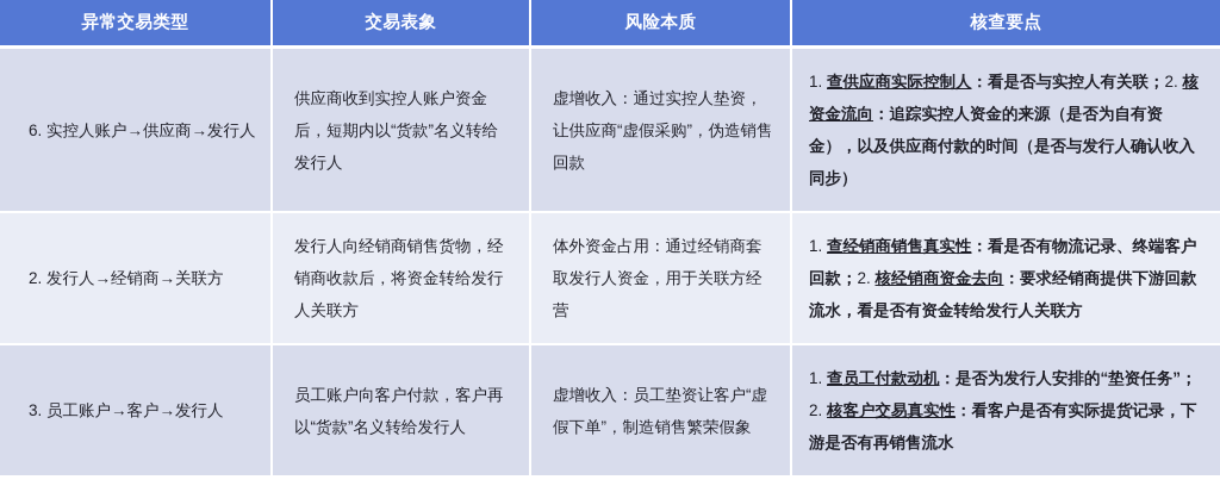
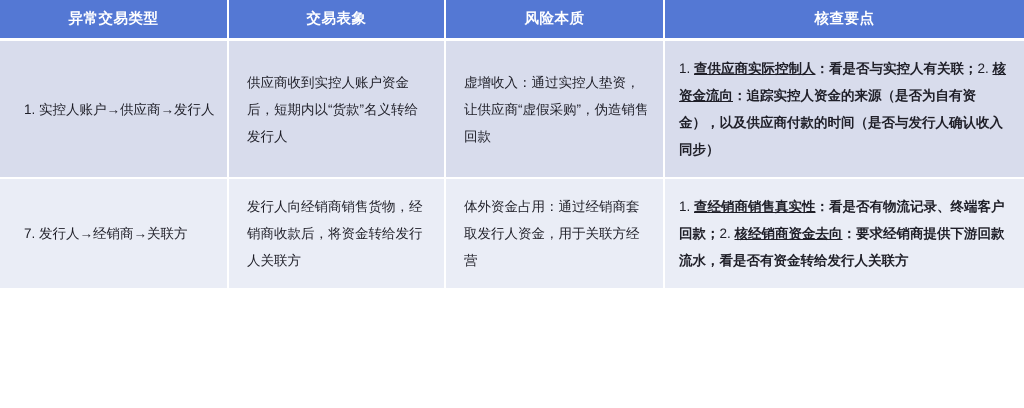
  异常交易类型	交易表象	风险本质	核查要点
- 6. 实控人账户→供应商→发行人	供应商收到实控人账户资金后，短期内以“货款”名义转给发行人	虚增收入：通过实控人垫资，让供应商“虚假采购”，伪造销售回款	1. 查供应商实际控制人：看是否与实控人有关联；2. 核资金流向：追踪实控人资金的来源（是否为自有资金），以及供应商付款的时间（是否与发行人确认收入同步）
+ 1. 实控人账户→供应商→发行人	供应商收到实控人账户资金后，短期内以“货款”名义转给发行人	虚增收入：通过实控人垫资，让供应商“虚假采购”，伪造销售回款	1. 查供应商实际控制人：看是否与实控人有关联；2. 核资金流向：追踪实控人资金的来源（是否为自有资金），以及供应商付款的时间（是否与发行人确认收入同步）
- 2. 发行人→经销商→关联方	发行人向经销商销售货物，经销商收款后，将资金转给发行人关联方	体外资金占用：通过经销商套取发行人资金，用于关联方经营	1. 查经销商销售真实性：看是否有物流记录、终端客户回款；2. 核经销商资金去向：要求经销商提供下游回款流水，看是否有资金转给发行人关联方
+ 7. 发行人→经销商→关联方	发行人向经销商销售货物，经销商收款后，将资金转给发行人关联方	体外资金占用：通过经销商套取发行人资金，用于关联方经营	1. 查经销商销售真实性：看是否有物流记录、终端客户回款；2. 核经销商资金去向：要求经销商提供下游回款流水，看是否有资金转给发行人关联方
- 3. 员工账户→客户→发行人	员工账户向客户付款，客户再以“货款”名义转给发行人	虚增收入：员工垫资让客户“虚假下单”，制造销售繁荣假象	1. 查员工付款动机：是否为发行人安排的“垫资任务”；2. 核客户交易真实性：看客户是否有实际提货记录，下游是否有再销售流水
